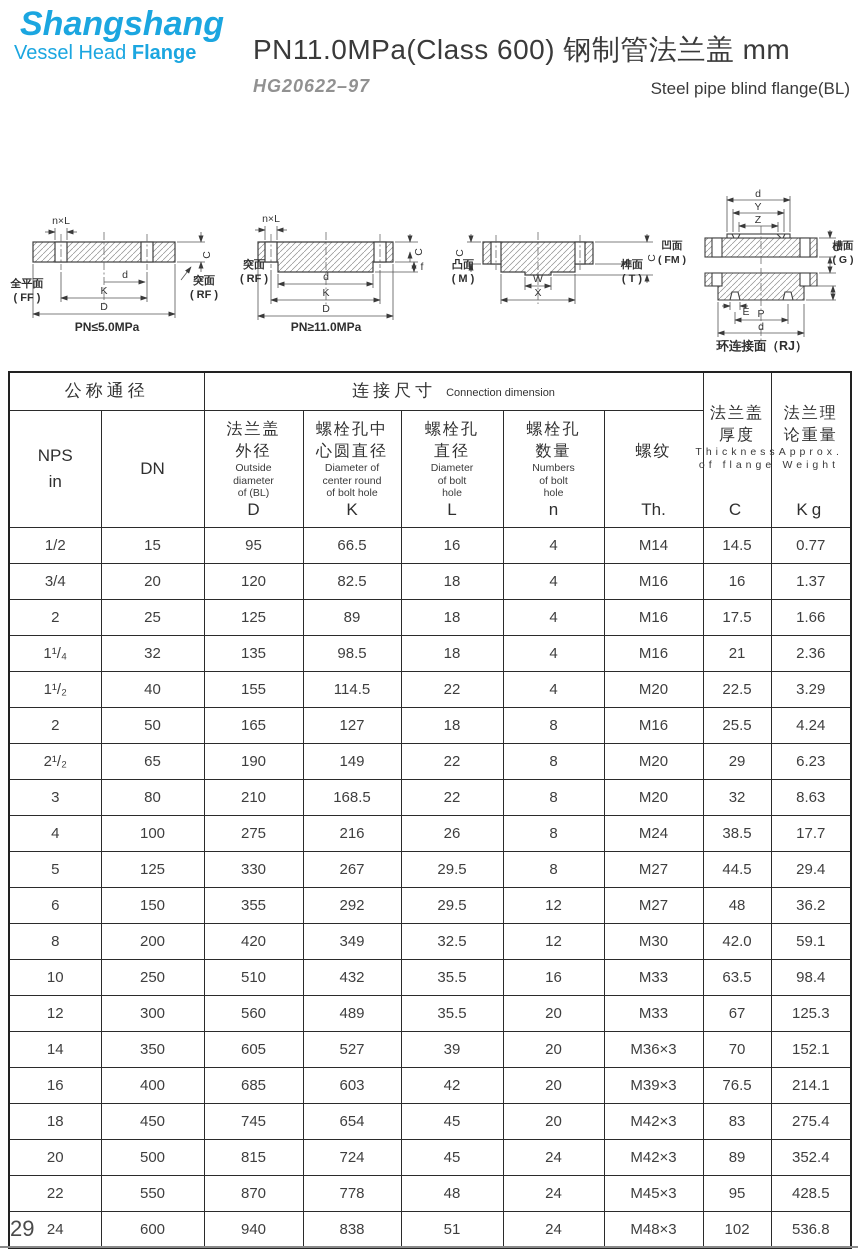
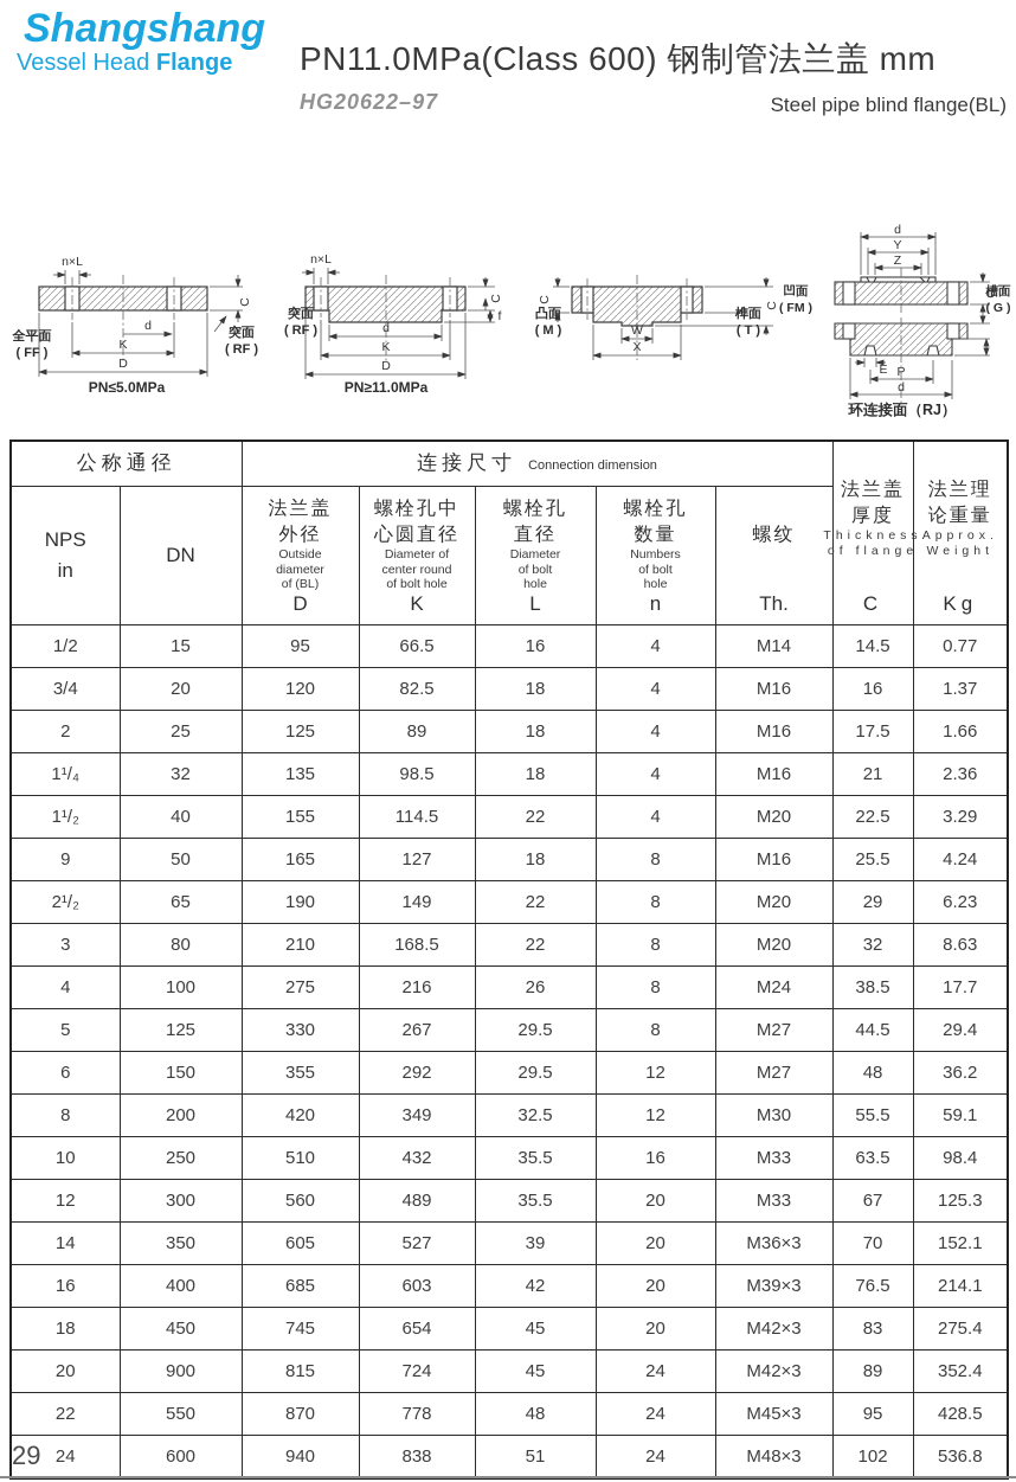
  Shangshang
  Vessel Head Flange
  PN11.0MPa(Class 600) 钢制管法兰盖 mm
  HG20622–97
  Steel pipe blind flange(BL)
  n×L
  d
  K
  D
  PN≤5.0MPa
  全平面
  ( FF )
  突面
  ( RF )
  n×L
  d
  K
  D
  f
  PN≥11.0MPa
  突面
  ( RF )
  W
  X
  凸面
  ( M )
  榫面
  ( T )
  d
  Y
  Z
  E
  P
  d
  环连接面（RJ）
  凹面
  ( FM )
  槽面
  ( G )
  公称通径	连接尺寸 Connection dimension	法兰盖 厚度 Thickness of flange C	法兰理 论重量 Approx. Weight Kg
  NPS in	DN	法兰盖 外径 Outside diameter of (BL) D	螺栓孔中 心圆直径 Diameter of center round of bolt hole K	螺栓孔 直径 Diameter of bolt hole L	螺栓孔 数量 Numbers of bolt hole n	螺纹 Th.
  1/2	15	95	66.5	16	4	M14	14.5	0.77
  3/4	20	120	82.5	18	4	M16	16	1.37
  2	25	125	89	18	4	M16	17.5	1.66
  1¹/₄	32	135	98.5	18	4	M16	21	2.36
  1¹/₂	40	155	114.5	22	4	M20	22.5	3.29
- 2	50	165	127	18	8	M16	25.5	4.24
+ 9	50	165	127	18	8	M16	25.5	4.24
  2¹/₂	65	190	149	22	8	M20	29	6.23
  3	80	210	168.5	22	8	M20	32	8.63
  4	100	275	216	26	8	M24	38.5	17.7
  5	125	330	267	29.5	8	M27	44.5	29.4
  6	150	355	292	29.5	12	M27	48	36.2
- 8	200	420	349	32.5	12	M30	42.0	59.1
+ 8	200	420	349	32.5	12	M30	55.5	59.1
  10	250	510	432	35.5	16	M33	63.5	98.4
  12	300	560	489	35.5	20	M33	67	125.3
  14	350	605	527	39	20	M36×3	70	152.1
  16	400	685	603	42	20	M39×3	76.5	214.1
  18	450	745	654	45	20	M42×3	83	275.4
- 20	500	815	724	45	24	M42×3	89	352.4
+ 20	900	815	724	45	24	M42×3	89	352.4
  22	550	870	778	48	24	M45×3	95	428.5
  24	600	940	838	51	24	M48×3	102	536.8
  29
